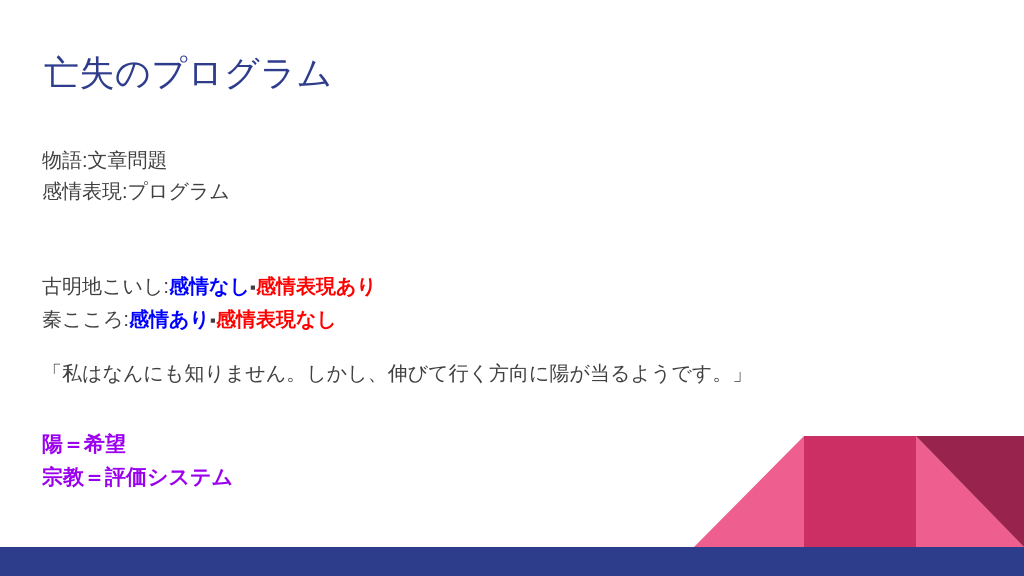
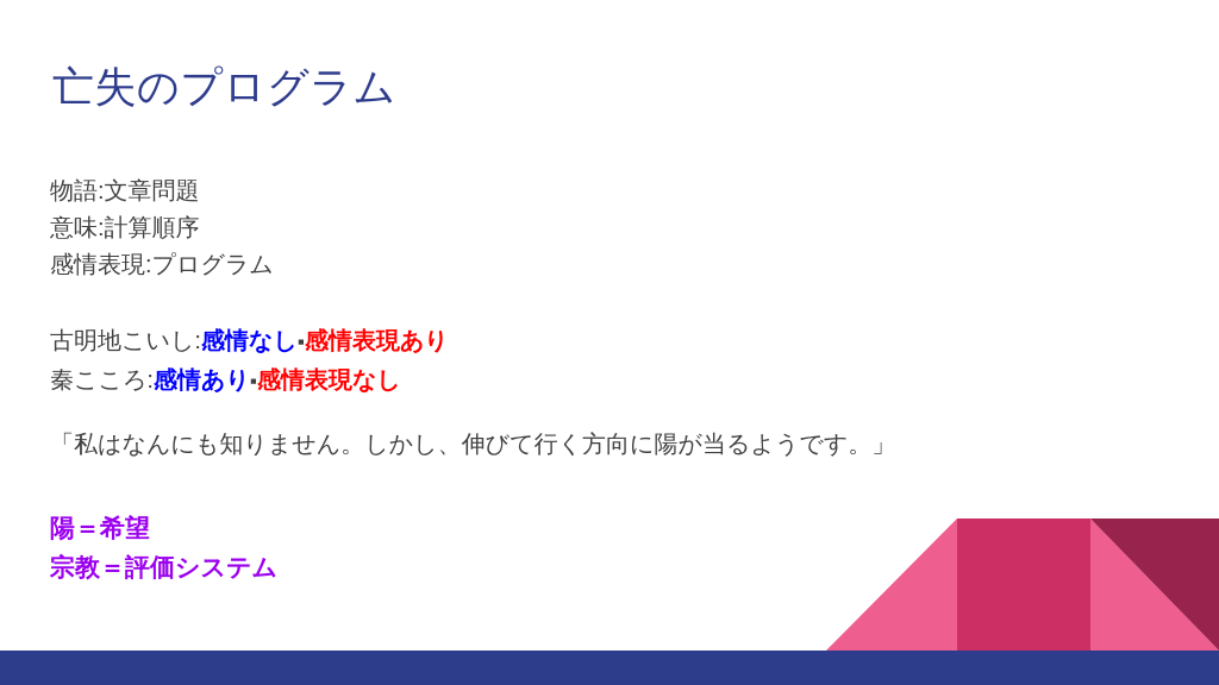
  亡失のプログラム
  物語:文章問題
+ 意味:計算順序
  感情表現:プログラム
  古明地こいし:感情なし▪感情表現あり
  秦こころ:感情あり▪感情表現なし
  「私はなんにも知りません。しかし、伸びて行く方向に陽が当るようです。」
  陽＝希望
  宗教＝評価システム
